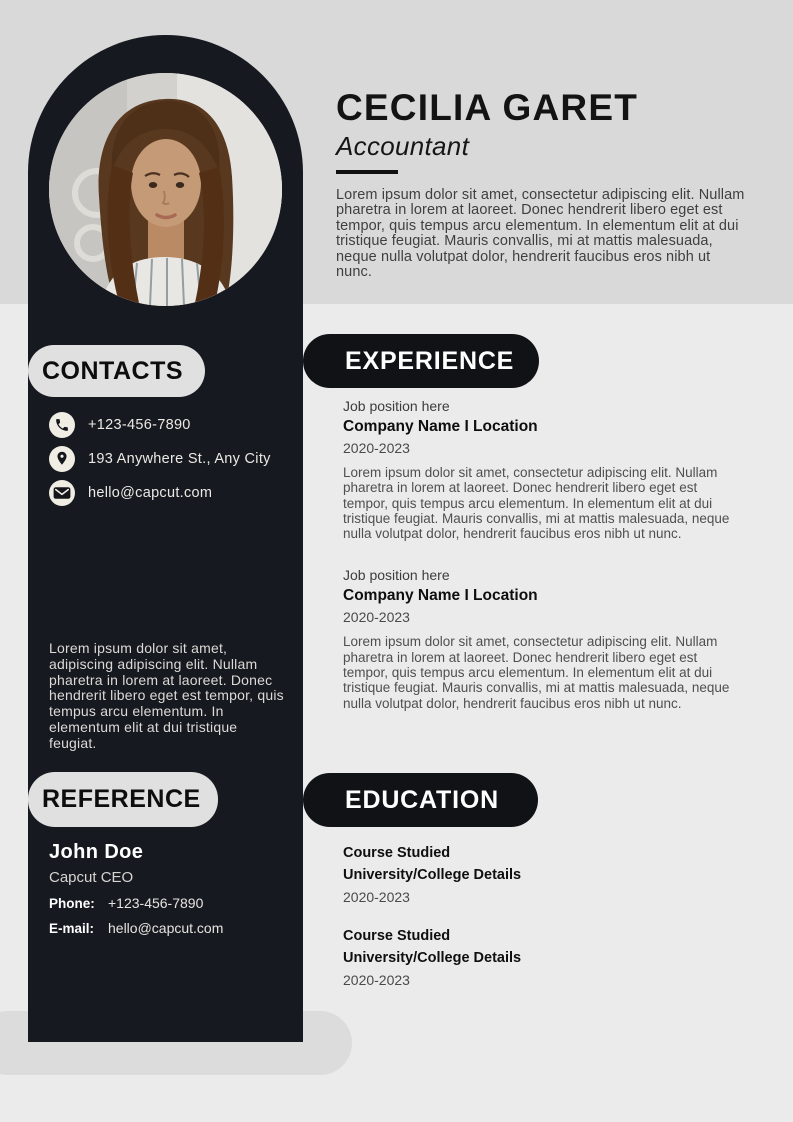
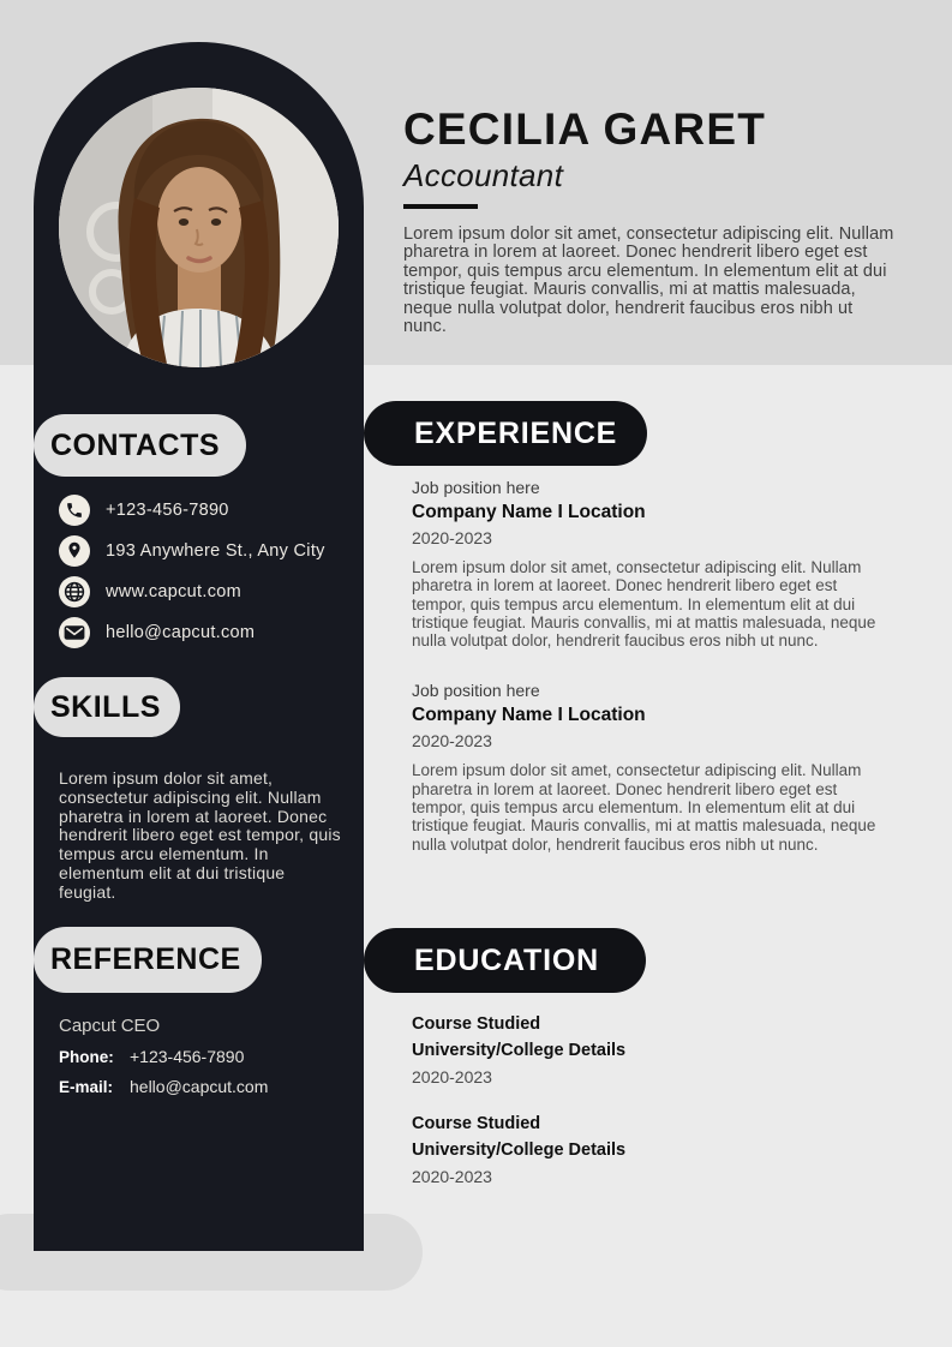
  CONTACTS
  +123-456-7890
  193 Anywhere St., Any City
+ www.capcut.com
  hello@capcut.com
+ SKILLS
- Lorem ipsum dolor sit amet, adipiscing adipiscing elit. Nullam pharetra in lorem at laoreet. Donec hendrerit libero eget est tempor, quis tempus arcu elementum. In elementum elit at dui tristique feugiat.
+ Lorem ipsum dolor sit amet, consectetur adipiscing elit. Nullam pharetra in lorem at laoreet. Donec hendrerit libero eget est tempor, quis tempus arcu elementum. In elementum elit at dui tristique feugiat.
  REFERENCE
- John Doe
  Capcut CEO
  Phone:
  +123-456-7890
  E-mail:
  hello@capcut.com
  CECILIA GARET
  Accountant
  Lorem ipsum dolor sit amet, consectetur adipiscing elit. Nullam pharetra in lorem at laoreet. Donec hendrerit libero eget est tempor, quis tempus arcu elementum. In elementum elit at dui tristique feugiat. Mauris convallis, mi at mattis malesuada, neque nulla volutpat dolor, hendrerit faucibus eros nibh ut nunc.
  EXPERIENCE
  Job position here
  Company Name I Location
  2020-2023
  Lorem ipsum dolor sit amet, consectetur adipiscing elit. Nullam pharetra in lorem at laoreet. Donec hendrerit libero eget est tempor, quis tempus arcu elementum. In elementum elit at dui tristique feugiat. Mauris convallis, mi at mattis malesuada, neque nulla volutpat dolor, hendrerit faucibus eros nibh ut nunc.
  Job position here
  Company Name I Location
  2020-2023
  Lorem ipsum dolor sit amet, consectetur adipiscing elit. Nullam pharetra in lorem at laoreet. Donec hendrerit libero eget est tempor, quis tempus arcu elementum. In elementum elit at dui tristique feugiat. Mauris convallis, mi at mattis malesuada, neque nulla volutpat dolor, hendrerit faucibus eros nibh ut nunc.
  EDUCATION
  Course Studied
  University/College Details
  2020-2023
  Course Studied
  University/College Details
  2020-2023
